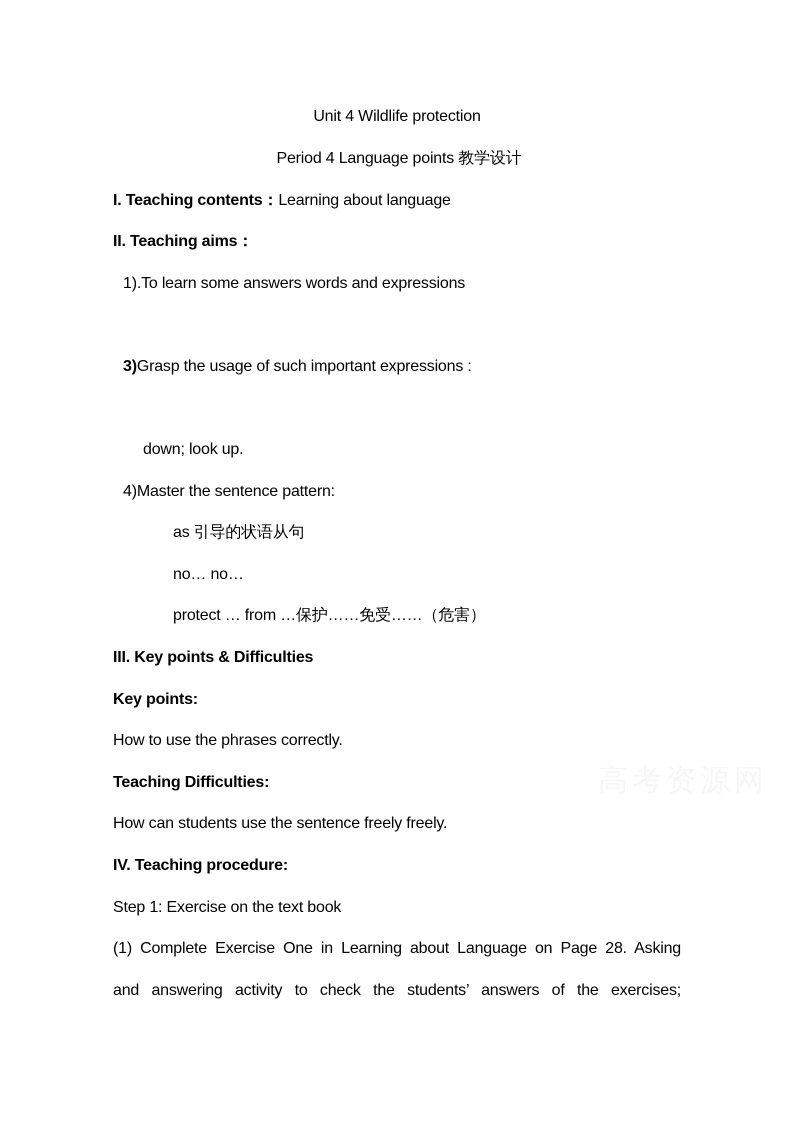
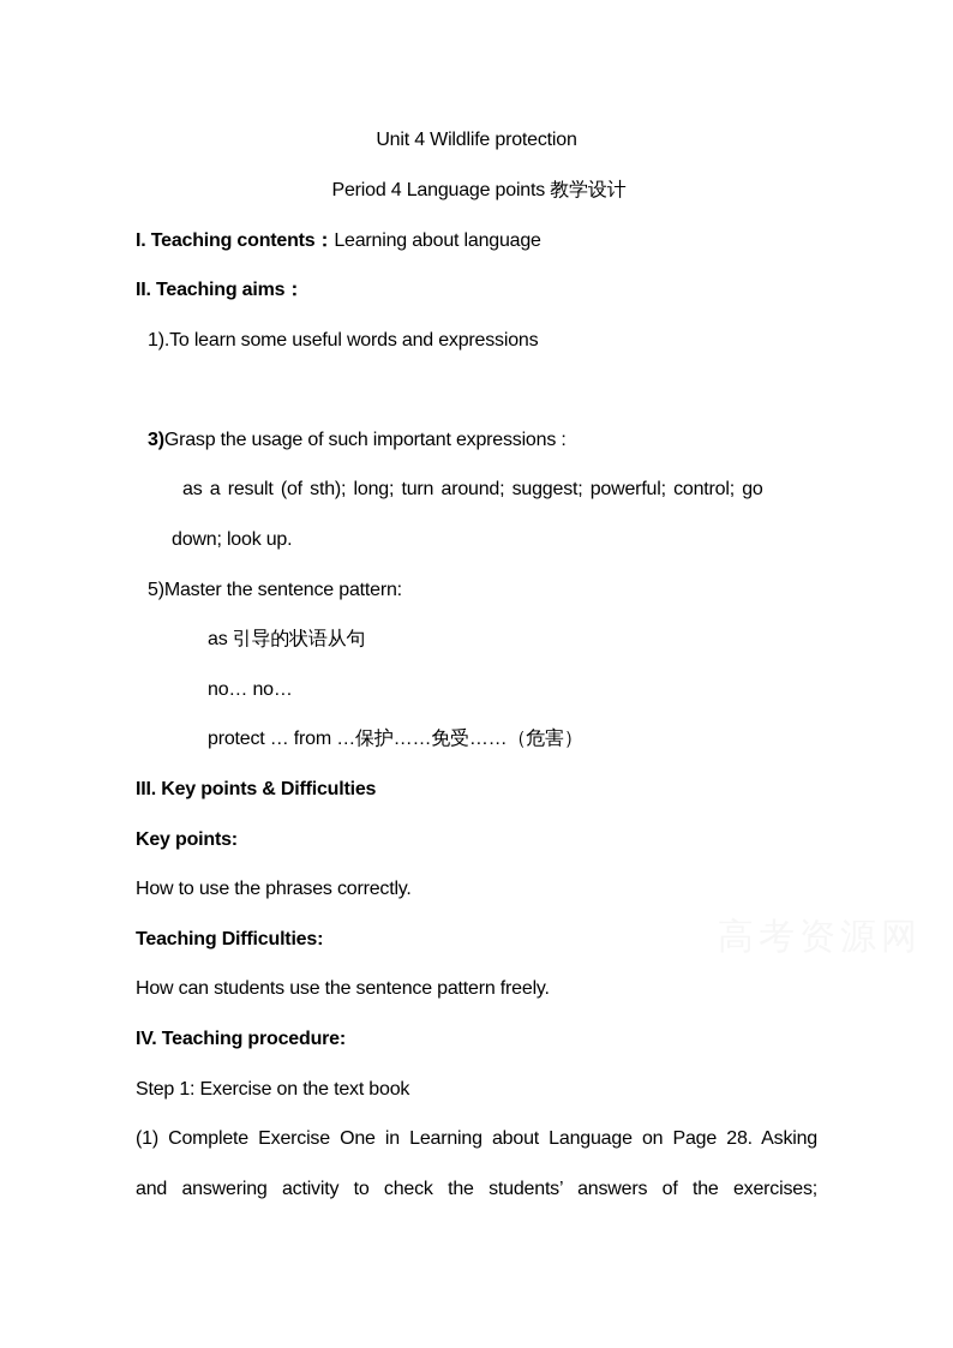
  Unit 4 Wildlife protection
  Period 4 Language points 教学设计
  I. Teaching contents：Learning about language
  II. Teaching aims：
- 1).To learn some answers words and expressions
+ 1).To learn some useful words and expressions
  3)Grasp the usage of such important expressions :
+ as a result (of sth); long; turn around; suggest; powerful; control; go
  down; look up.
- 4)Master the sentence pattern:
+ 5)Master the sentence pattern:
  as 引导的状语从句
  no… no…
  protect … from …保护……免受……（危害）
  III. Key points & Difficulties
  Key points:
  How to use the phrases correctly.
  Teaching Difficulties:
- How can students use the sentence freely freely.
+ How can students use the sentence pattern freely.
  IV. Teaching procedure:
  Step 1: Exercise on the text book
  (1) Complete Exercise One in Learning about Language on Page 28. Asking
  and answering activity to check the students’ answers of the exercises;
